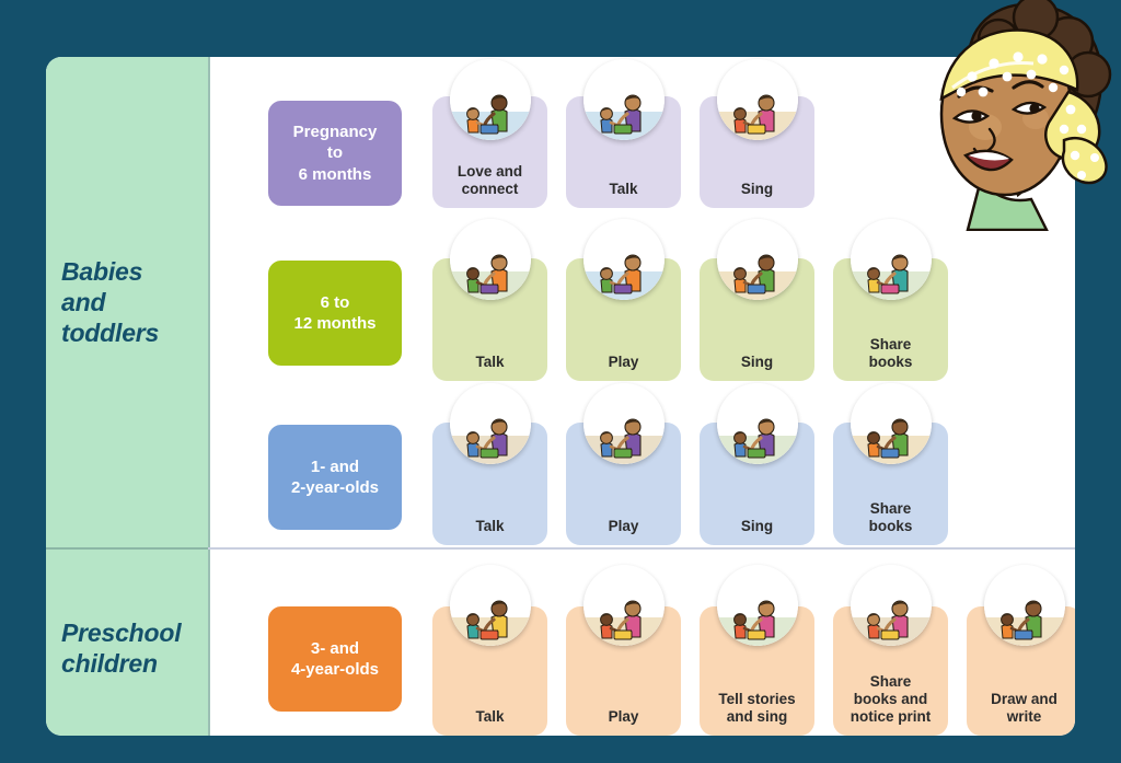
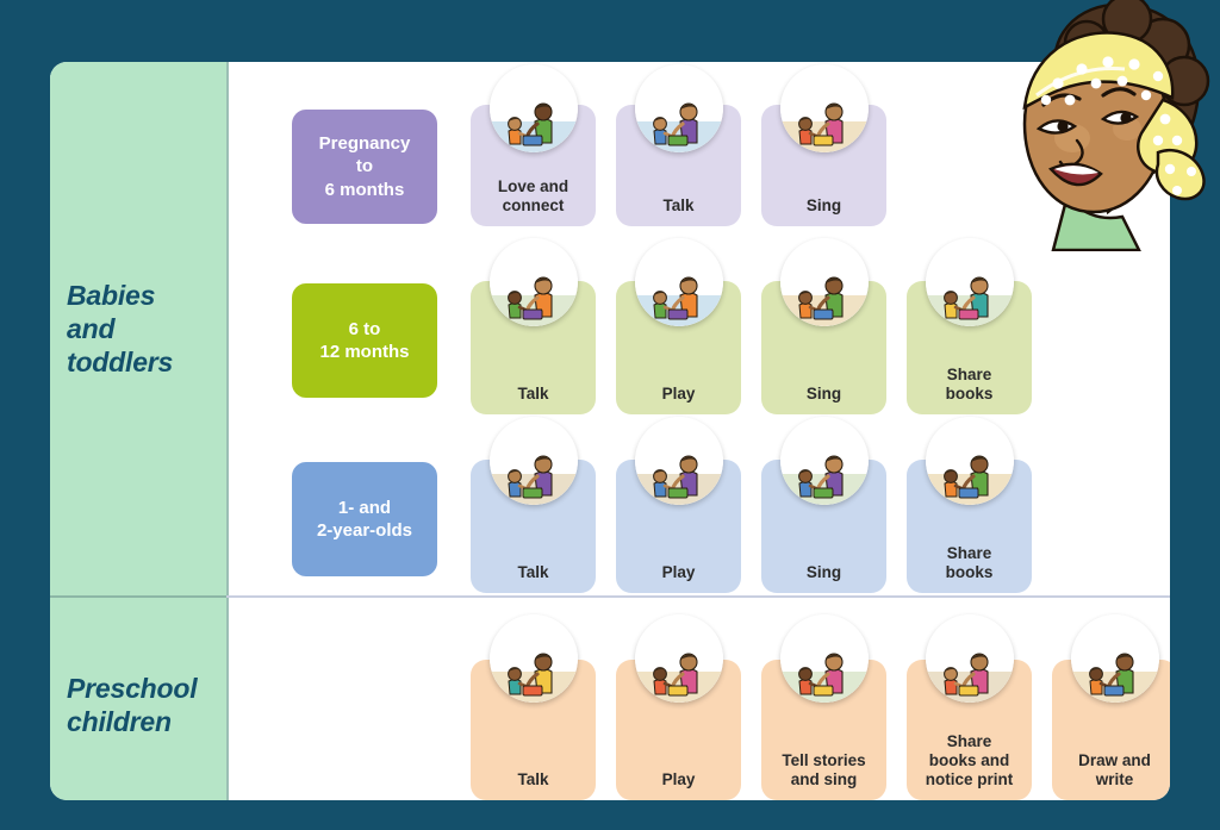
  Babies
  and
  toddlers
  Preschool
  children
  Pregnancy
  to
  6 months
  Love and
  connect
  Talk
  Sing
  6 to
  12 months
  Talk
  Play
  Sing
  Share
  books
  1- and
  2-year-olds
  Talk
  Play
  Sing
  Share
  books
- 3- and
- 4-year-olds
  Talk
  Play
  Tell stories
  and sing
  Share
  books and
  notice print
  Draw and
  write
